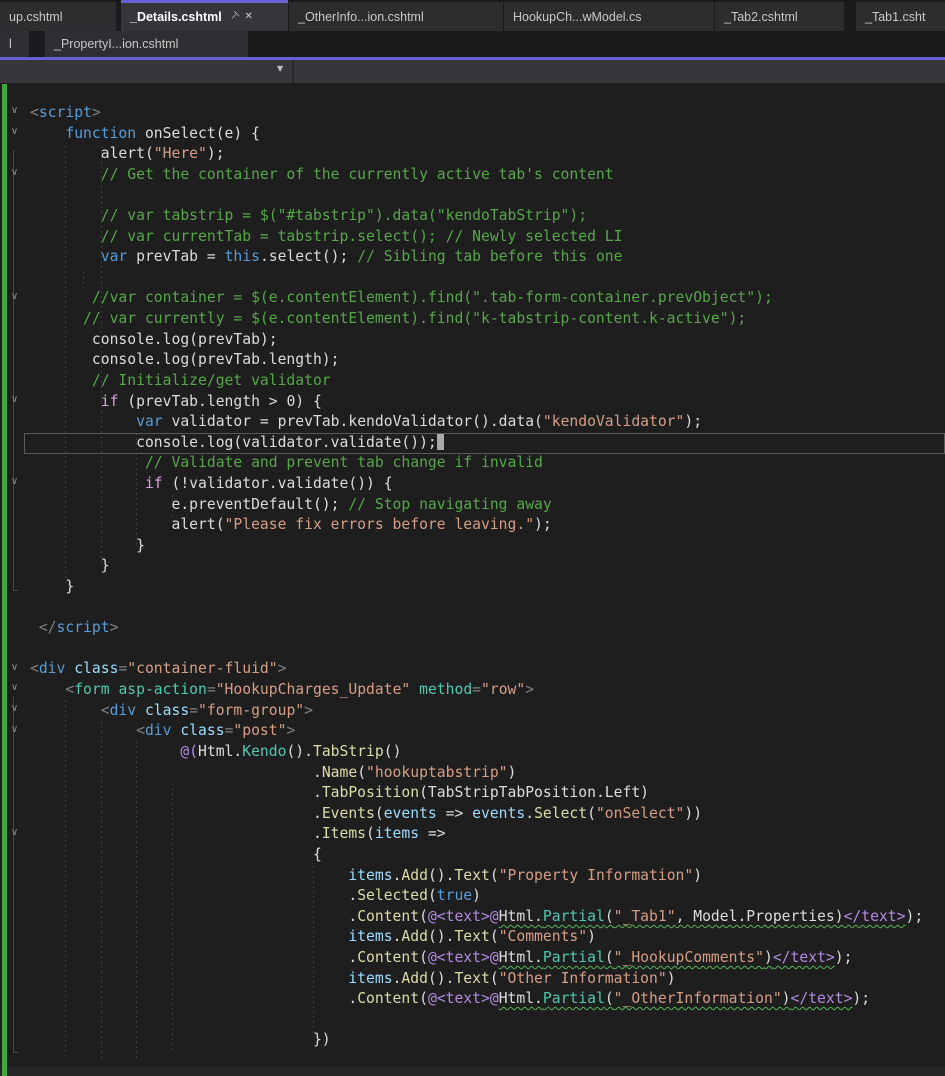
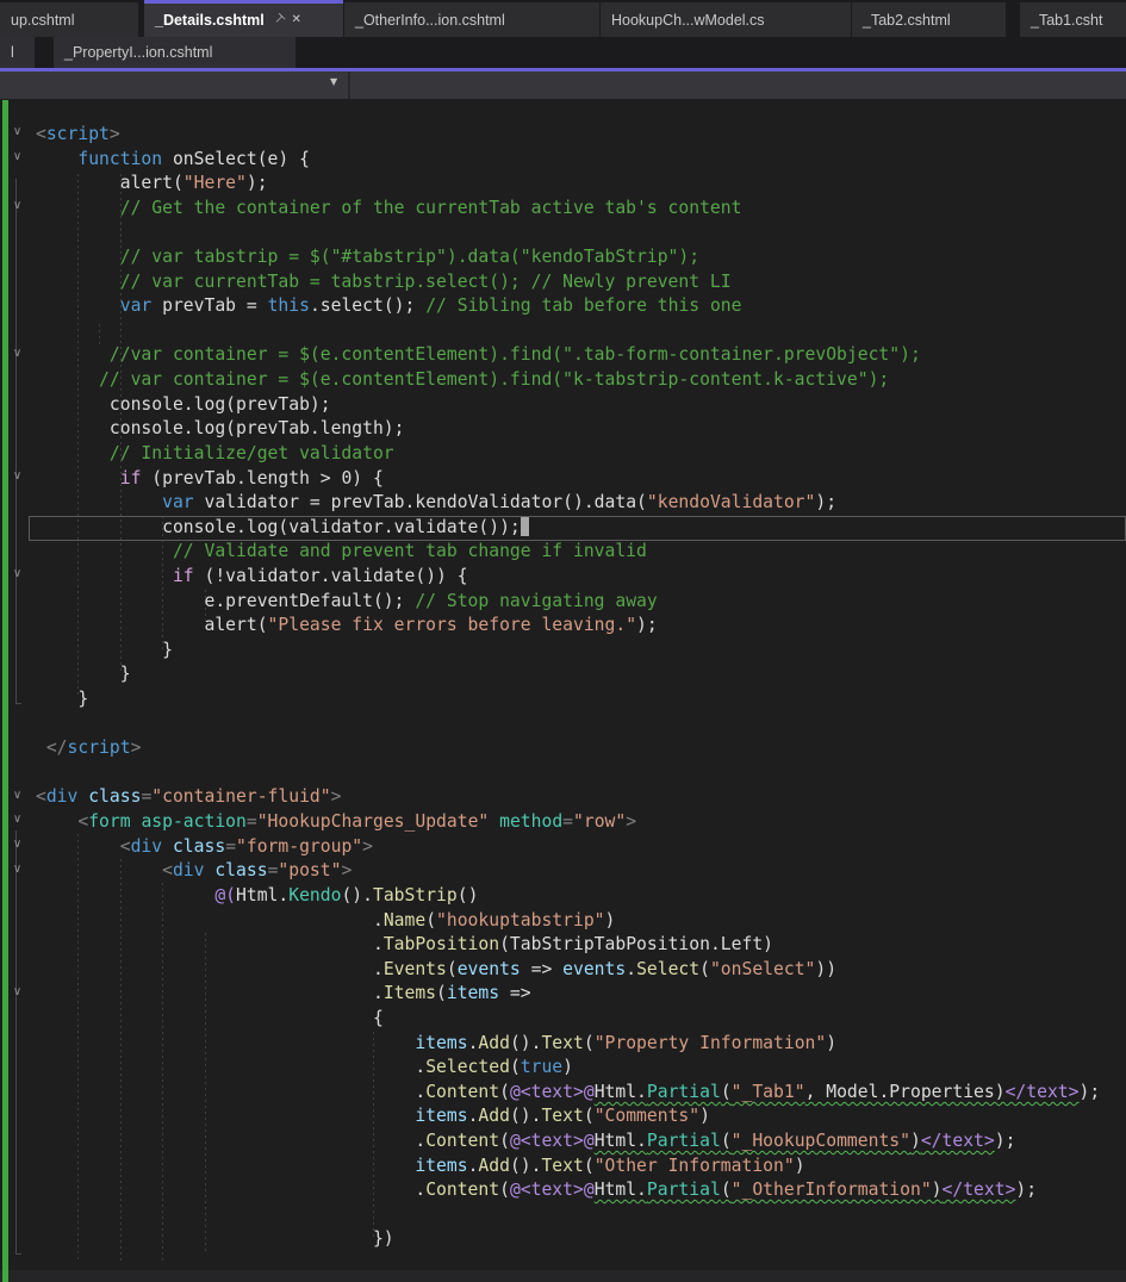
  up.cshtml
  _Details.cshtml
  ✕
  _OtherInfo...ion.cshtml
  HookupCh...wModel.cs
  _Tab2.cshtml
  _Tab1.csht
  l
  _PropertyI...ion.cshtml
  ▼
  <script>
  function onSelect(e) {
  alert("Here");
- // Get the container of the currently active tab's content
+ // Get the container of the currentTab active tab's content
  // var tabstrip = $("#tabstrip").data("kendoTabStrip");
- // var currentTab = tabstrip.select(); // Newly selected LI
+ // var currentTab = tabstrip.select(); // Newly prevent LI
  var prevTab = this.select(); // Sibling tab before this one
  //var container = $(e.contentElement).find(".tab-form-container.prevObject");
- // var currently = $(e.contentElement).find("k-tabstrip-content.k-active");
+ // var container = $(e.contentElement).find("k-tabstrip-content.k-active");
  console.log(prevTab);
  console.log(prevTab.length);
  // Initialize/get validator
  if (prevTab.length > 0) {
  var validator = prevTab.kendoValidator().data("kendoValidator");
  console.log(validator.validate());
  // Validate and prevent tab change if invalid
  if (!validator.validate()) {
  e.preventDefault(); // Stop navigating away
  alert("Please fix errors before leaving.");
  }
  }
  }
  </script>
  <div class="container-fluid">
  <form asp-action="HookupCharges_Update" method="row">
  <div class="form-group">
  <div class="post">
  @(Html.Kendo().TabStrip()
  .Name("hookuptabstrip")
  .TabPosition(TabStripTabPosition.Left)
  .Events(events => events.Select("onSelect"))
  .Items(items =>
  {
  items.Add().Text("Property Information")
  .Selected(true)
  .Content(@<text>@Html.Partial("_Tab1", Model.Properties)</text>);
  items.Add().Text("Comments")
  .Content(@<text>@Html.Partial("_HookupComments")</text>);
  items.Add().Text("Other Information")
  .Content(@<text>@Html.Partial("_OtherInformation")</text>);
  })
  ∨
  ∨
  ∨
  ∨
  ∨
  ∨
  ∨
  ∨
  ∨
  ∨
  ∨
